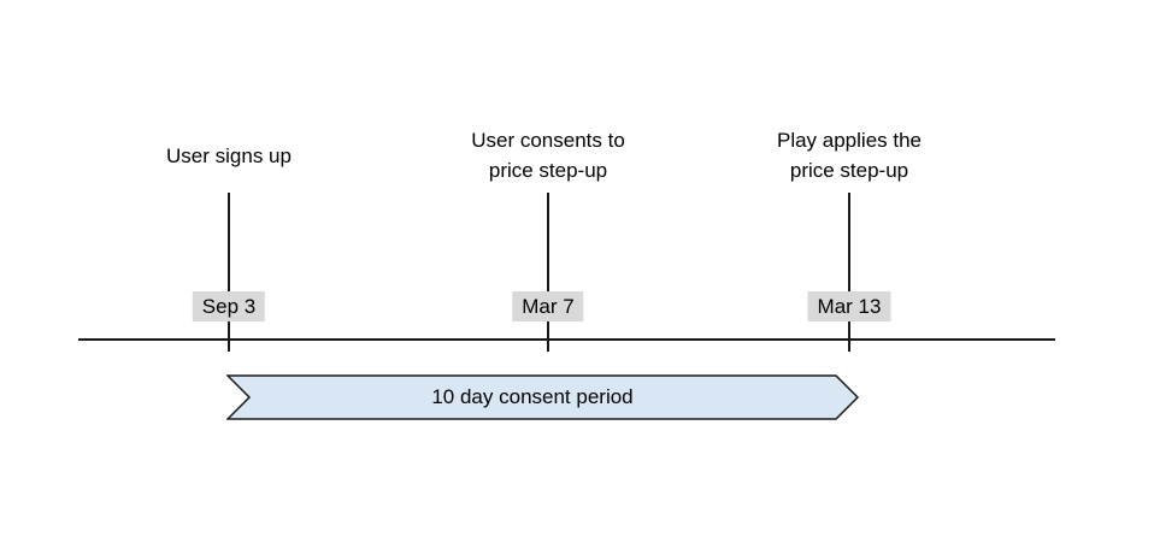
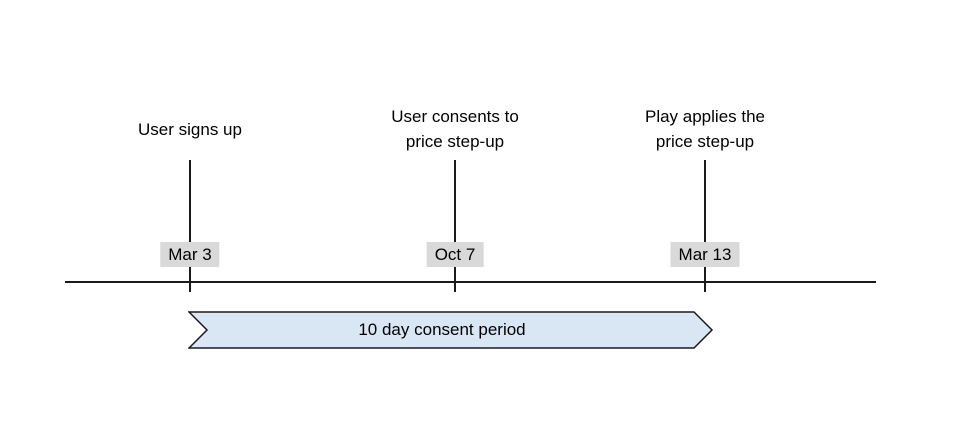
  User signs up
- Sep 3
+ Mar 3
  User consents to
  price step-up
- Mar 7
+ Oct 7
  Play applies the
  price step-up
  Mar 13
  10 day consent period
